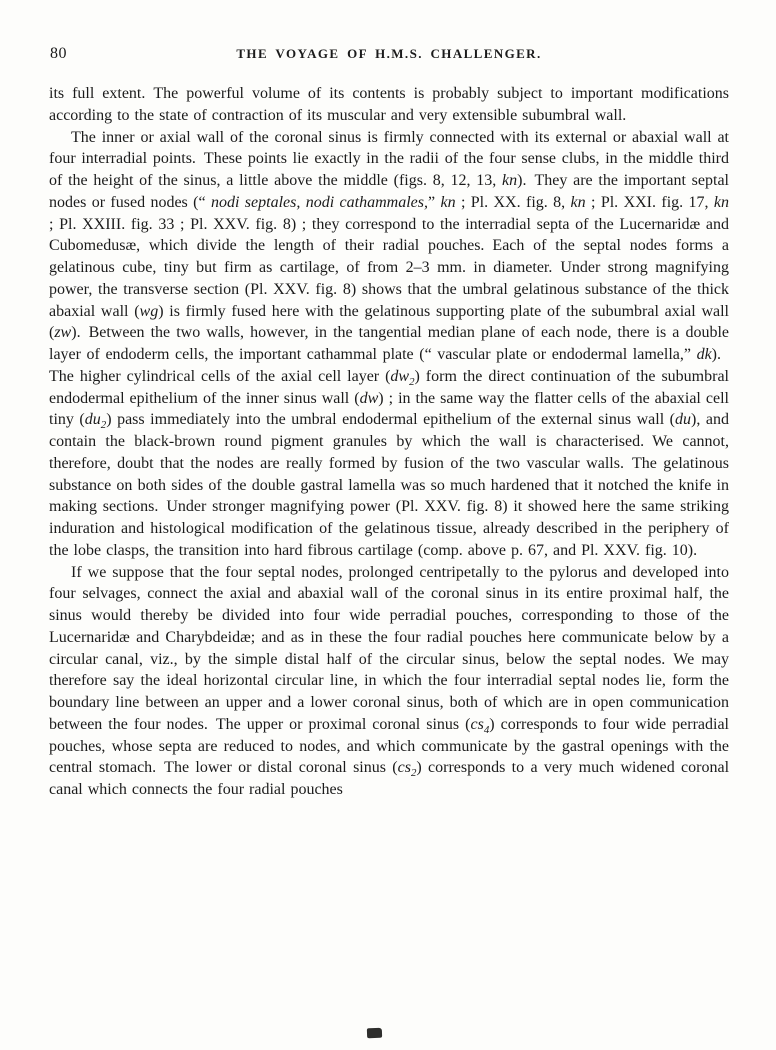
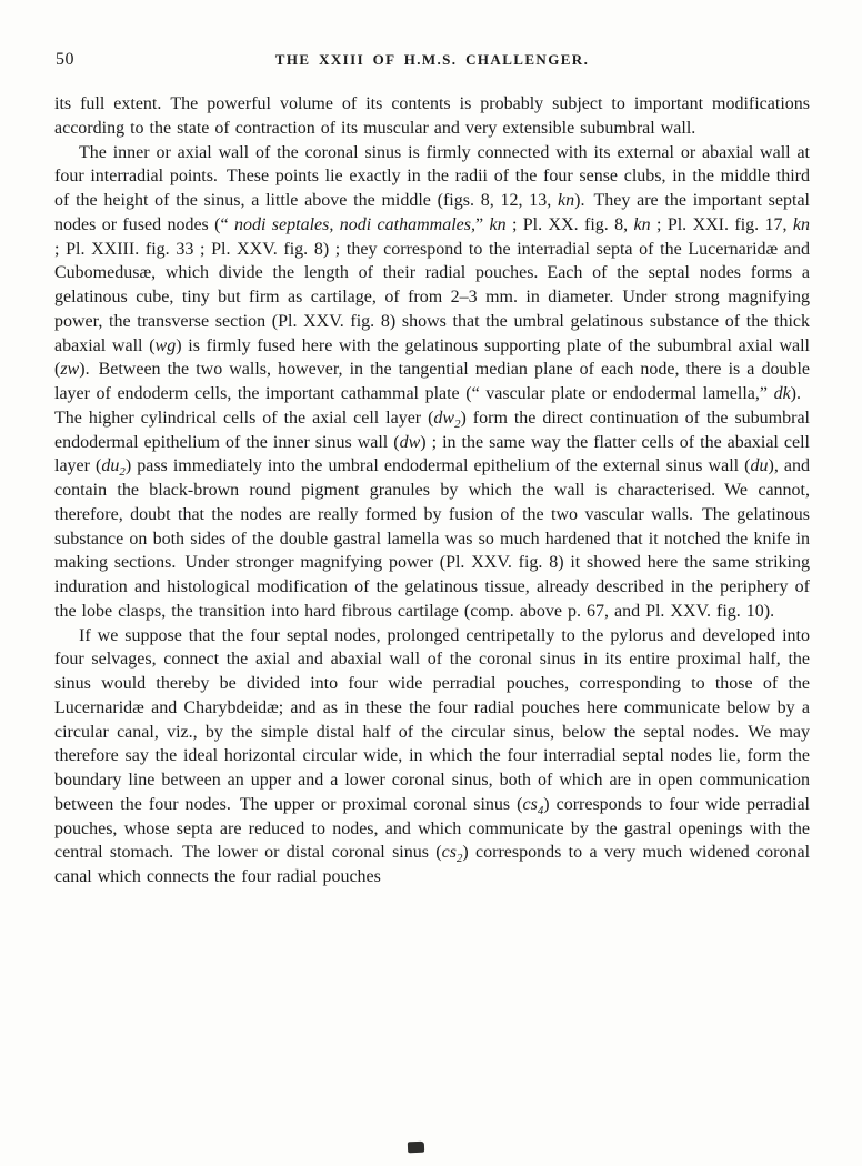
- 80
+ 50
- THE VOYAGE OF H.M.S. CHALLENGER.
+ THE XXIII OF H.M.S. CHALLENGER.
  its full extent. The powerful volume of its contents is probably subject to important modifications according to the state of contraction of its muscular and very extensible subumbral wall.
- The inner or axial wall of the coronal sinus is firmly connected with its external or abaxial wall at four interradial points. These points lie exactly in the radii of the four sense clubs, in the middle third of the height of the sinus, a little above the middle (figs. 8, 12, 13, kn). They are the important septal nodes or fused nodes (“ nodi septales, nodi cathammales,” kn ; Pl. XX. fig. 8, kn ; Pl. XXI. fig. 17, kn ; Pl. XXIII. fig. 33 ; Pl. XXV. fig. 8) ; they correspond to the interradial septa of the Lucernaridæ and Cubomedusæ, which divide the length of their radial pouches. Each of the septal nodes forms a gelatinous cube, tiny but firm as cartilage, of from 2–3 mm. in diameter. Under strong magnifying power, the transverse section (Pl. XXV. fig. 8) shows that the umbral gelatinous substance of the thick abaxial wall (wg) is firmly fused here with the gelatinous supporting plate of the subumbral axial wall (zw). Between the two walls, however, in the tangential median plane of each node, there is a double layer of endoderm cells, the important cathammal plate (“ vascular plate or endodermal lamella,” dk). The higher cylindrical cells of the axial cell layer (dw2) form the direct continuation of the subumbral endodermal epithelium of the inner sinus wall (dw) ; in the same way the flatter cells of the abaxial cell tiny (du2) pass immediately into the umbral endodermal epithelium of the external sinus wall (du), and contain the black-brown round pigment granules by which the wall is characterised. We cannot, therefore, doubt that the nodes are really formed by fusion of the two vascular walls. The gelatinous substance on both sides of the double gastral lamella was so much hardened that it notched the knife in making sections. Under stronger magnifying power (Pl. XXV. fig. 8) it showed here the same striking induration and histological modification of the gelatinous tissue, already described in the periphery of the lobe clasps, the transition into hard fibrous cartilage (comp. above p. 67, and Pl. XXV. fig. 10).
+ The inner or axial wall of the coronal sinus is firmly connected with its external or abaxial wall at four interradial points. These points lie exactly in the radii of the four sense clubs, in the middle third of the height of the sinus, a little above the middle (figs. 8, 12, 13, kn). They are the important septal nodes or fused nodes (“ nodi septales, nodi cathammales,” kn ; Pl. XX. fig. 8, kn ; Pl. XXI. fig. 17, kn ; Pl. XXIII. fig. 33 ; Pl. XXV. fig. 8) ; they correspond to the interradial septa of the Lucernaridæ and Cubomedusæ, which divide the length of their radial pouches. Each of the septal nodes forms a gelatinous cube, tiny but firm as cartilage, of from 2–3 mm. in diameter. Under strong magnifying power, the transverse section (Pl. XXV. fig. 8) shows that the umbral gelatinous substance of the thick abaxial wall (wg) is firmly fused here with the gelatinous supporting plate of the subumbral axial wall (zw). Between the two walls, however, in the tangential median plane of each node, there is a double layer of endoderm cells, the important cathammal plate (“ vascular plate or endodermal lamella,” dk). The higher cylindrical cells of the axial cell layer (dw2) form the direct continuation of the subumbral endodermal epithelium of the inner sinus wall (dw) ; in the same way the flatter cells of the abaxial cell layer (du2) pass immediately into the umbral endodermal epithelium of the external sinus wall (du), and contain the black-brown round pigment granules by which the wall is characterised. We cannot, therefore, doubt that the nodes are really formed by fusion of the two vascular walls. The gelatinous substance on both sides of the double gastral lamella was so much hardened that it notched the knife in making sections. Under stronger magnifying power (Pl. XXV. fig. 8) it showed here the same striking induration and histological modification of the gelatinous tissue, already described in the periphery of the lobe clasps, the transition into hard fibrous cartilage (comp. above p. 67, and Pl. XXV. fig. 10).
- If we suppose that the four septal nodes, prolonged centripetally to the pylorus and developed into four selvages, connect the axial and abaxial wall of the coronal sinus in its entire proximal half, the sinus would thereby be divided into four wide perradial pouches, corresponding to those of the Lucernaridæ and Charybdeidæ; and as in these the four radial pouches here communicate below by a circular canal, viz., by the simple distal half of the circular sinus, below the septal nodes. We may therefore say the ideal horizontal circular line, in which the four interradial septal nodes lie, form the boundary line between an upper and a lower coronal sinus, both of which are in open communication between the four nodes. The upper or proximal coronal sinus (cs4) corresponds to four wide perradial pouches, whose septa are reduced to nodes, and which communicate by the gastral openings with the central stomach. The lower or distal coronal sinus (cs2) corresponds to a very much widened coronal canal which connects the four radial pouches
+ If we suppose that the four septal nodes, prolonged centripetally to the pylorus and developed into four selvages, connect the axial and abaxial wall of the coronal sinus in its entire proximal half, the sinus would thereby be divided into four wide perradial pouches, corresponding to those of the Lucernaridæ and Charybdeidæ; and as in these the four radial pouches here communicate below by a circular canal, viz., by the simple distal half of the circular sinus, below the septal nodes. We may therefore say the ideal horizontal circular wide, in which the four interradial septal nodes lie, form the boundary line between an upper and a lower coronal sinus, both of which are in open communication between the four nodes. The upper or proximal coronal sinus (cs4) corresponds to four wide perradial pouches, whose septa are reduced to nodes, and which communicate by the gastral openings with the central stomach. The lower or distal coronal sinus (cs2) corresponds to a very much widened coronal canal which connects the four radial pouches
